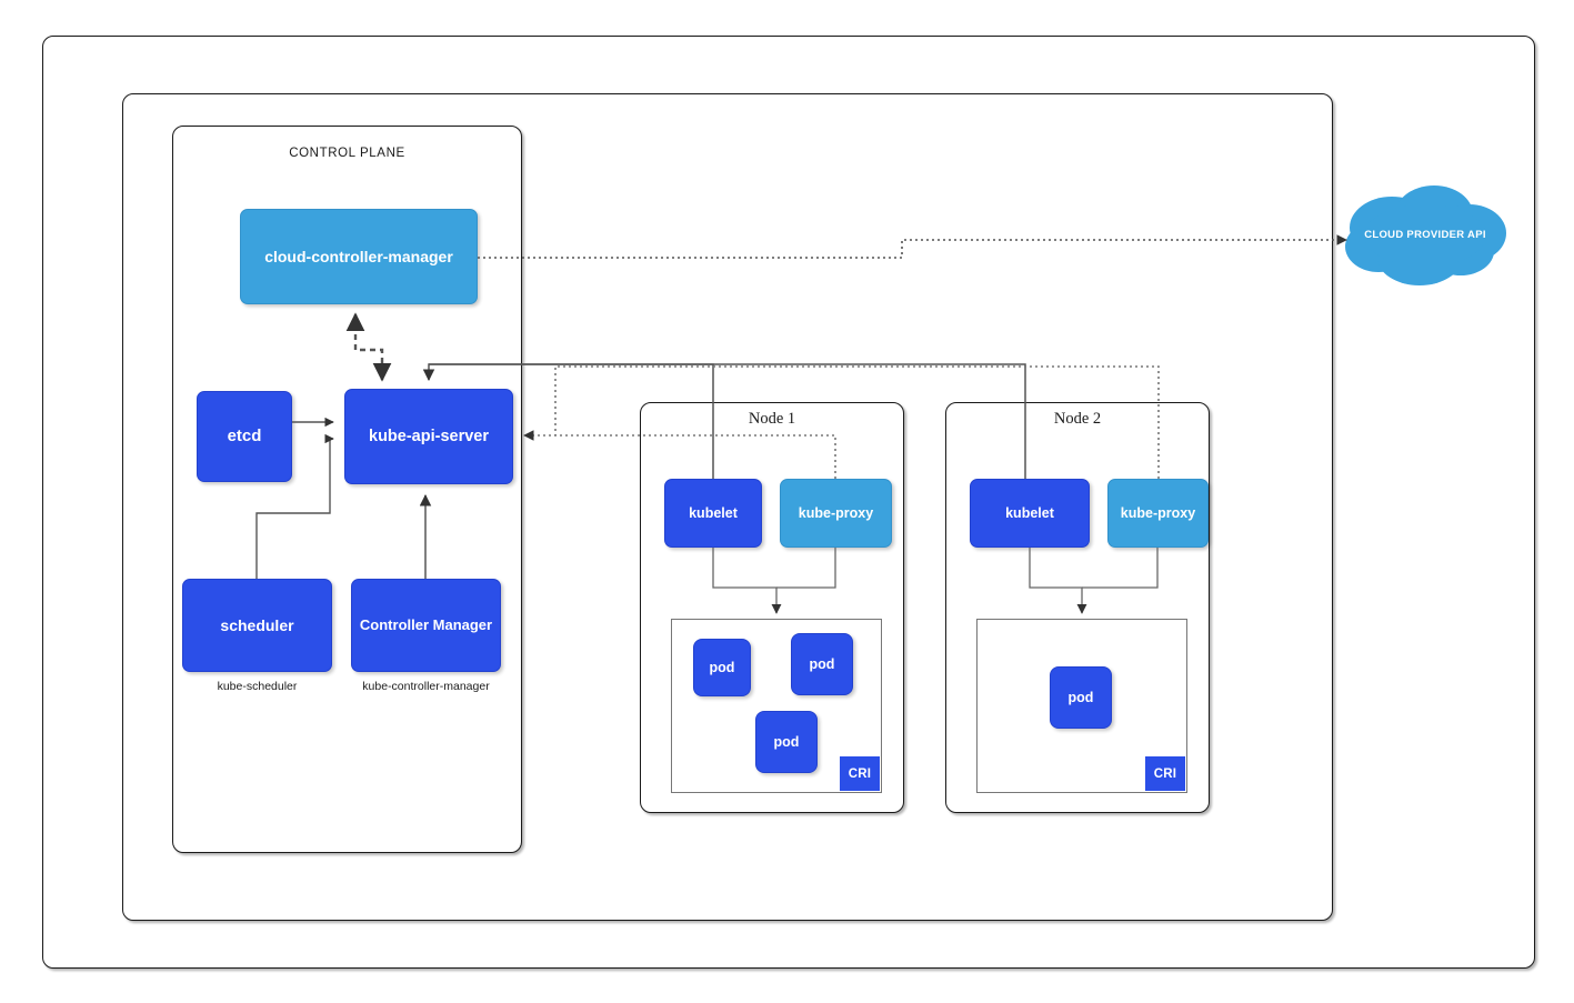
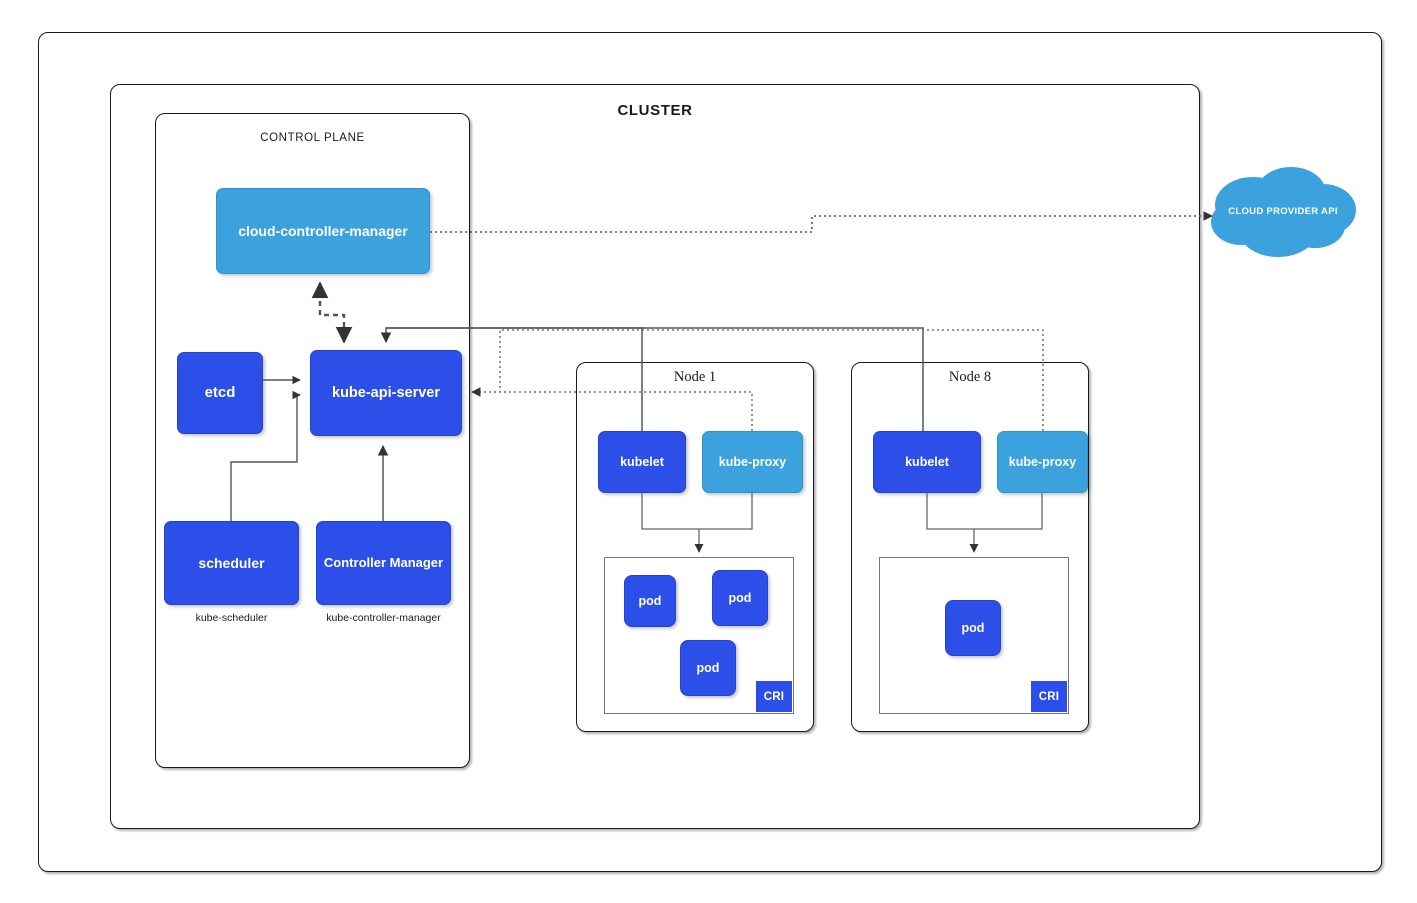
+ CLUSTER
  CONTROL PLANE
  cloud-controller-manager
  etcd
  kube-api-server
  scheduler
  kube-scheduler
  Controller Manager
  kube-controller-manager
  Node 1
  kubelet
  kube-proxy
  pod
  pod
  pod
  CRI
- Node 2
+ Node 8
  kubelet
  kube-proxy
  pod
  CRI
  CLOUD PROVIDER API
